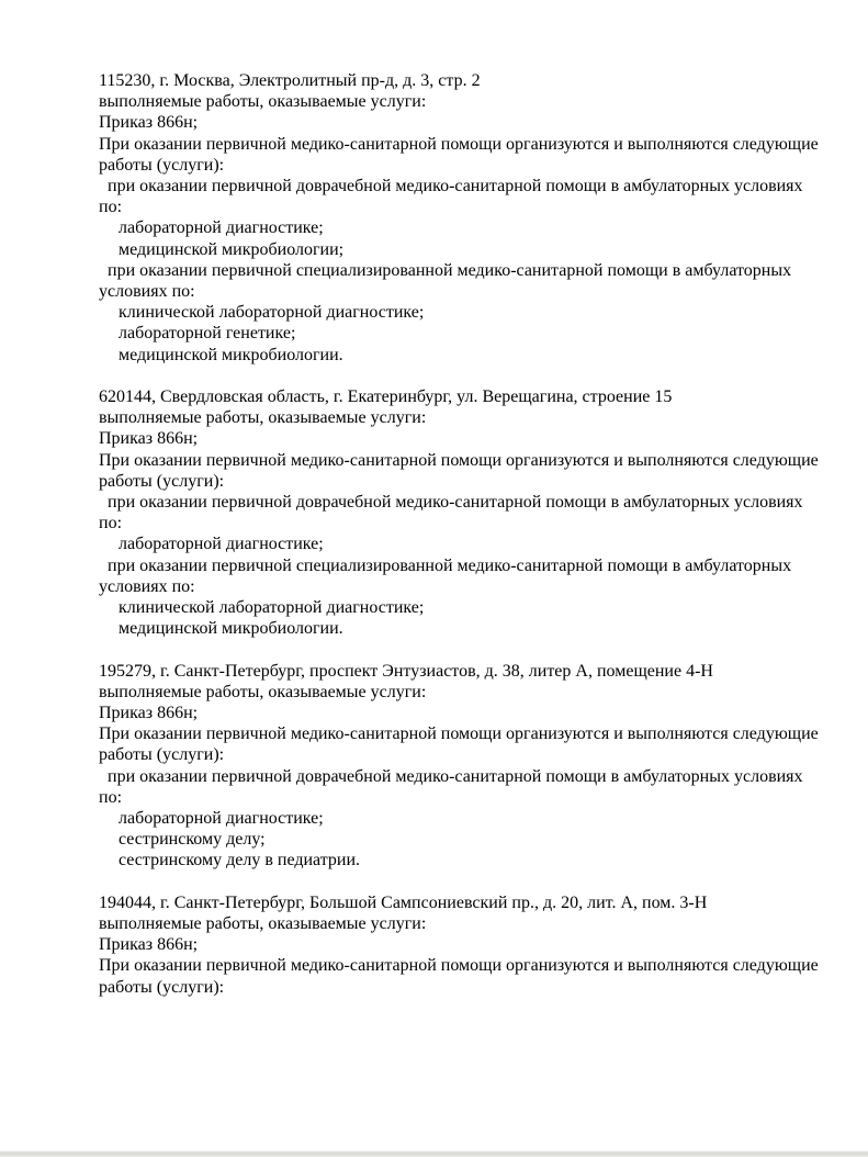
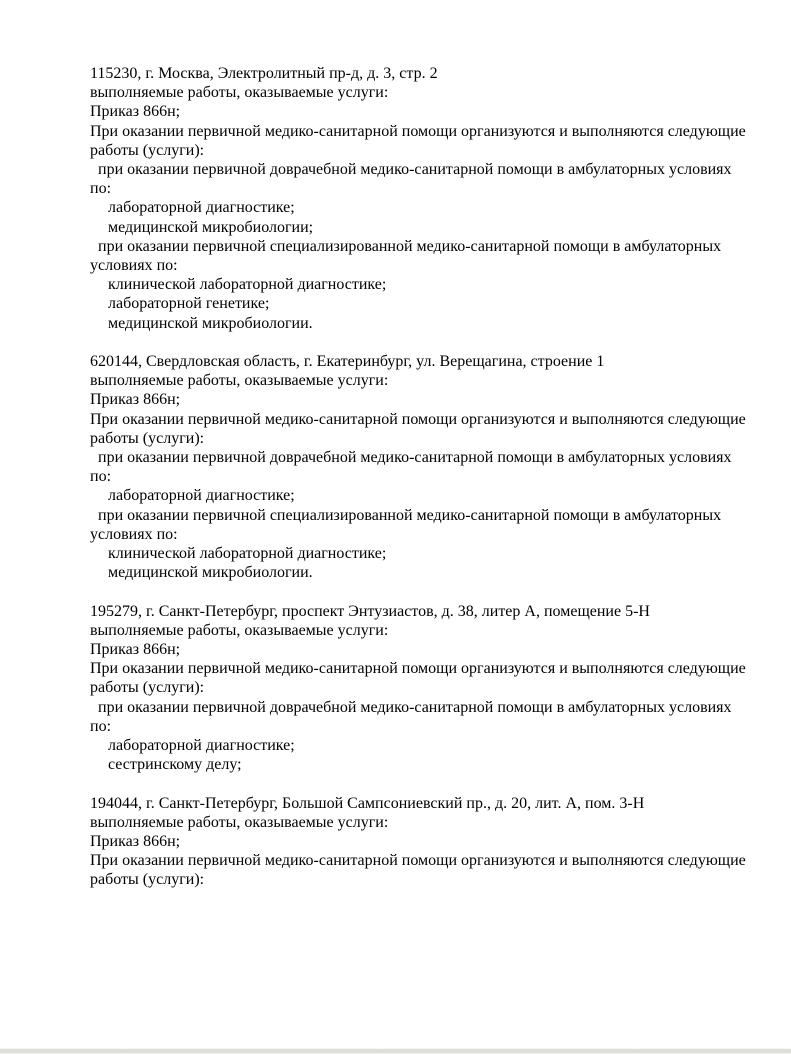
  115230, г. Москва, Электролитный пр-д, д. 3, стр. 2
  выполняемые работы, оказываемые услуги:
  Приказ 866н;
  При оказании первичной медико-санитарной помощи организуются и выполняются следующие
  работы (услуги):
  при оказании первичной доврачебной медико-санитарной помощи в амбулаторных условиях
  по:
  лабораторной диагностике;
  медицинской микробиологии;
  при оказании первичной специализированной медико-санитарной помощи в амбулаторных
  условиях по:
  клинической лабораторной диагностике;
  лабораторной генетике;
  медицинской микробиологии.
- 620144, Свердловская область, г. Екатеринбург, ул. Верещагина, строение 15
+ 620144, Свердловская область, г. Екатеринбург, ул. Верещагина, строение 1
  выполняемые работы, оказываемые услуги:
  Приказ 866н;
  При оказании первичной медико-санитарной помощи организуются и выполняются следующие
  работы (услуги):
  при оказании первичной доврачебной медико-санитарной помощи в амбулаторных условиях
  по:
  лабораторной диагностике;
  при оказании первичной специализированной медико-санитарной помощи в амбулаторных
  условиях по:
  клинической лабораторной диагностике;
  медицинской микробиологии.
- 195279, г. Санкт-Петербург, проспект Энтузиастов, д. 38, литер А, помещение 4-Н
+ 195279, г. Санкт-Петербург, проспект Энтузиастов, д. 38, литер А, помещение 5-Н
  выполняемые работы, оказываемые услуги:
  Приказ 866н;
  При оказании первичной медико-санитарной помощи организуются и выполняются следующие
  работы (услуги):
  при оказании первичной доврачебной медико-санитарной помощи в амбулаторных условиях
  по:
  лабораторной диагностике;
  сестринскому делу;
- сестринскому делу в педиатрии.
  194044, г. Санкт-Петербург, Большой Сампсониевский пр., д. 20, лит. А, пом. 3-Н
  выполняемые работы, оказываемые услуги:
  Приказ 866н;
  При оказании первичной медико-санитарной помощи организуются и выполняются следующие
  работы (услуги):
